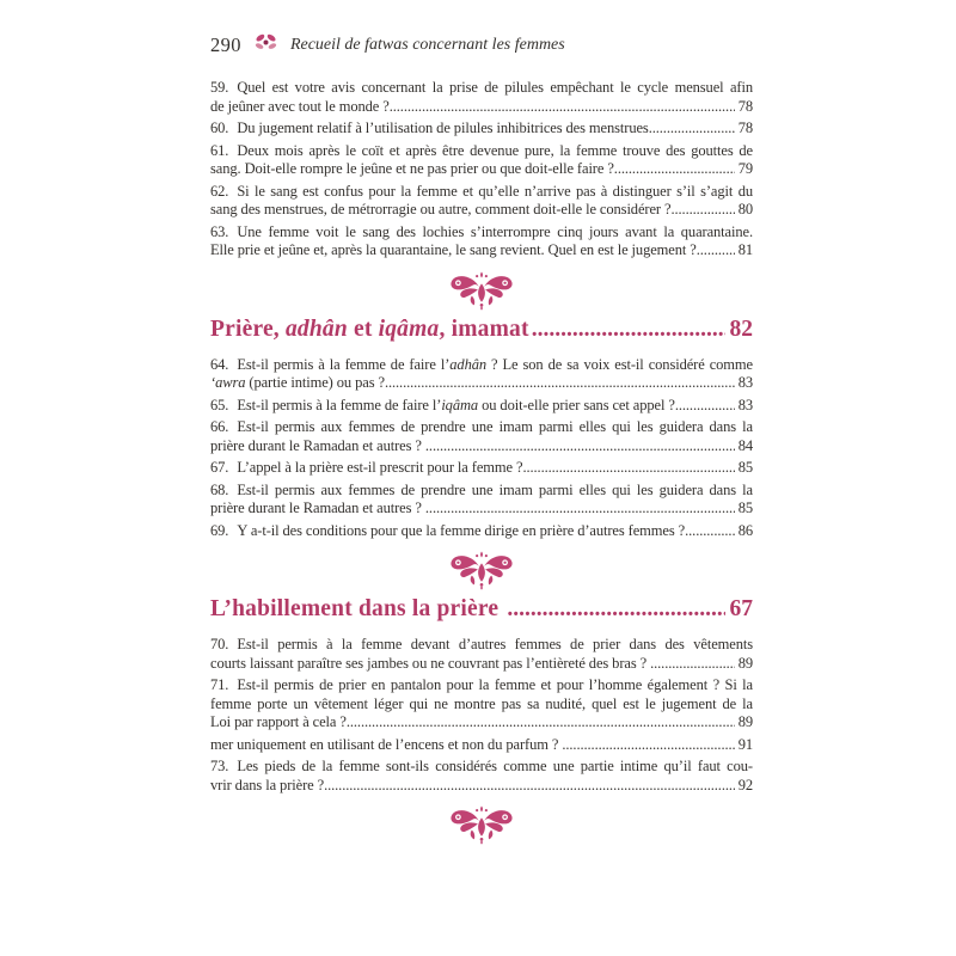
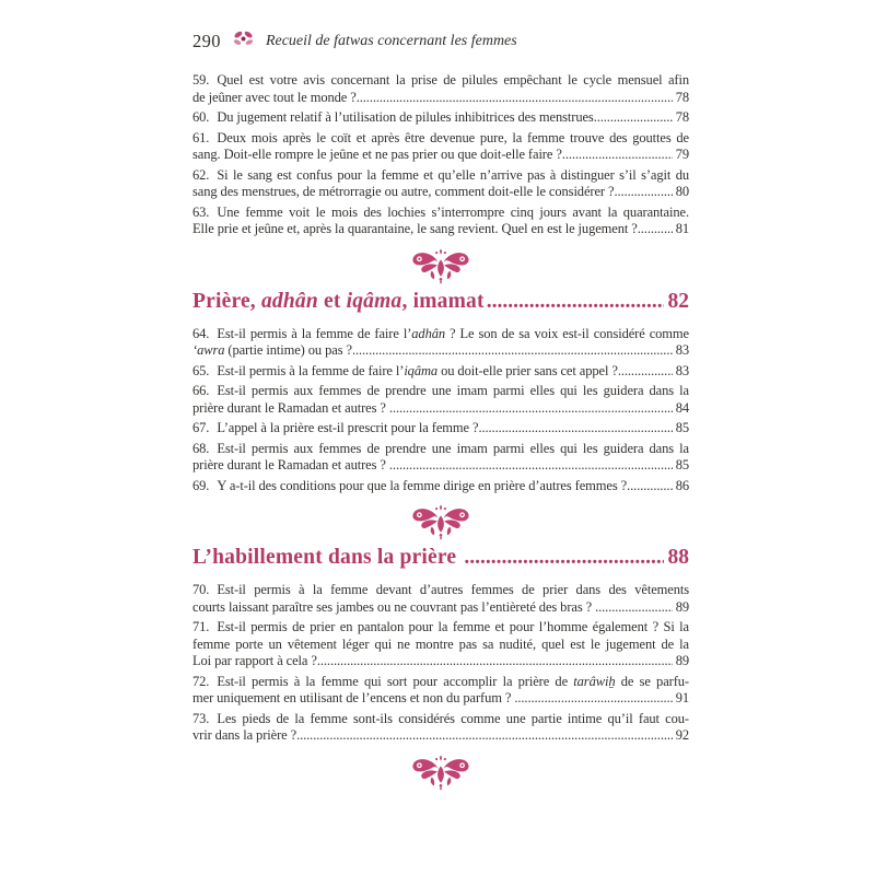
  290
  Recueil de fatwas concernant les femmes
  59. Quel est votre avis concernant la prise de pilules empêchant le cycle mensuel afin
  de jeûner avec tout le monde ?
  78
  60. Du jugement relatif à l’utilisation de pilules inhibitrices des menstrues
  78
  61. Deux mois après le coït et après être devenue pure, la femme trouve des gouttes de
  sang. Doit-elle rompre le jeûne et ne pas prier ou que doit-elle faire ?
  79
  62. Si le sang est confus pour la femme et qu’elle n’arrive pas à distinguer s’il s’agit du
  sang des menstrues, de métrorragie ou autre, comment doit-elle le considérer ?
  80
- 63. Une femme voit le sang des lochies s’interrompre cinq jours avant la quarantaine.
+ 63. Une femme voit le mois des lochies s’interrompre cinq jours avant la quarantaine.
  Elle prie et jeûne et, après la quarantaine, le sang revient. Quel en est le jugement ?
  81
  Prière, adhân et iqâma, imamat
  82
  64. Est-il permis à la femme de faire l’adhân ? Le son de sa voix est-il considéré comme
  ‘awra (partie intime) ou pas ?
  83
  65. Est-il permis à la femme de faire l’iqâma ou doit-elle prier sans cet appel ?
  83
  66. Est-il permis aux femmes de prendre une imam parmi elles qui les guidera dans la
  prière durant le Ramadan et autres ?
  84
  67. L’appel à la prière est-il prescrit pour la femme ?
  85
  68. Est-il permis aux femmes de prendre une imam parmi elles qui les guidera dans la
  prière durant le Ramadan et autres ?
  85
  69. Y a-t-il des conditions pour que la femme dirige en prière d’autres femmes ?
  86
  L’habillement dans la prière
- 67
+ 88
  70. Est-il permis à la femme devant d’autres femmes de prier dans des vêtements
  courts laissant paraître ses jambes ou ne couvrant pas l’entièreté des bras ?
  89
  71. Est-il permis de prier en pantalon pour la femme et pour l’homme également ? Si la
  femme porte un vêtement léger qui ne montre pas sa nudité, quel est le jugement de la
  Loi par rapport à cela ?
  89
+ 72. Est-il permis à la femme qui sort pour accomplir la prière de tarâwiẖ de se parfu-
  mer uniquement en utilisant de l’encens et non du parfum ?
  91
  73. Les pieds de la femme sont-ils considérés comme une partie intime qu’il faut cou-
  vrir dans la prière ?
  92
